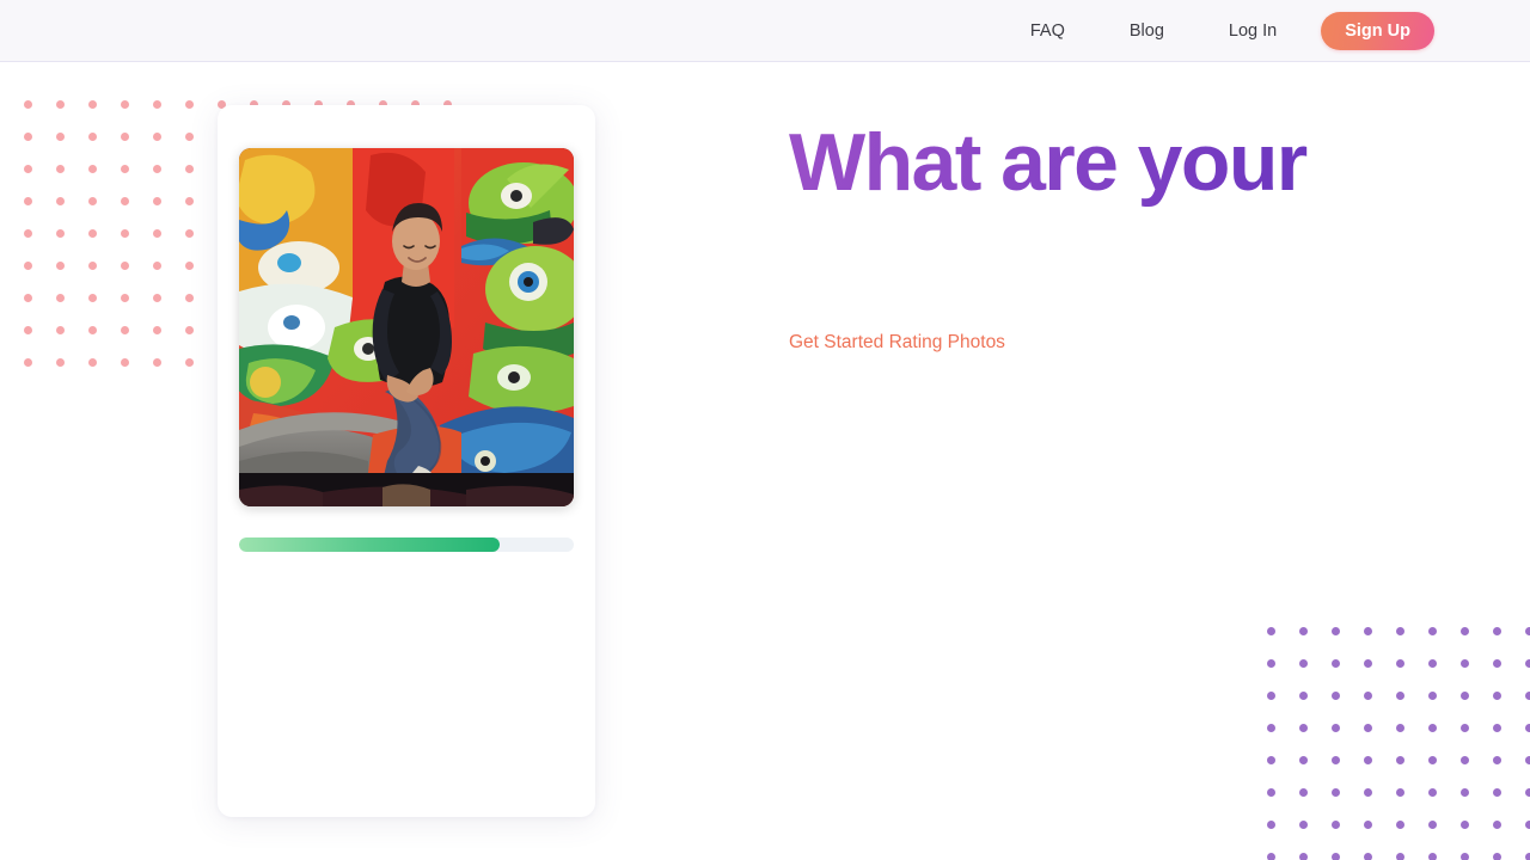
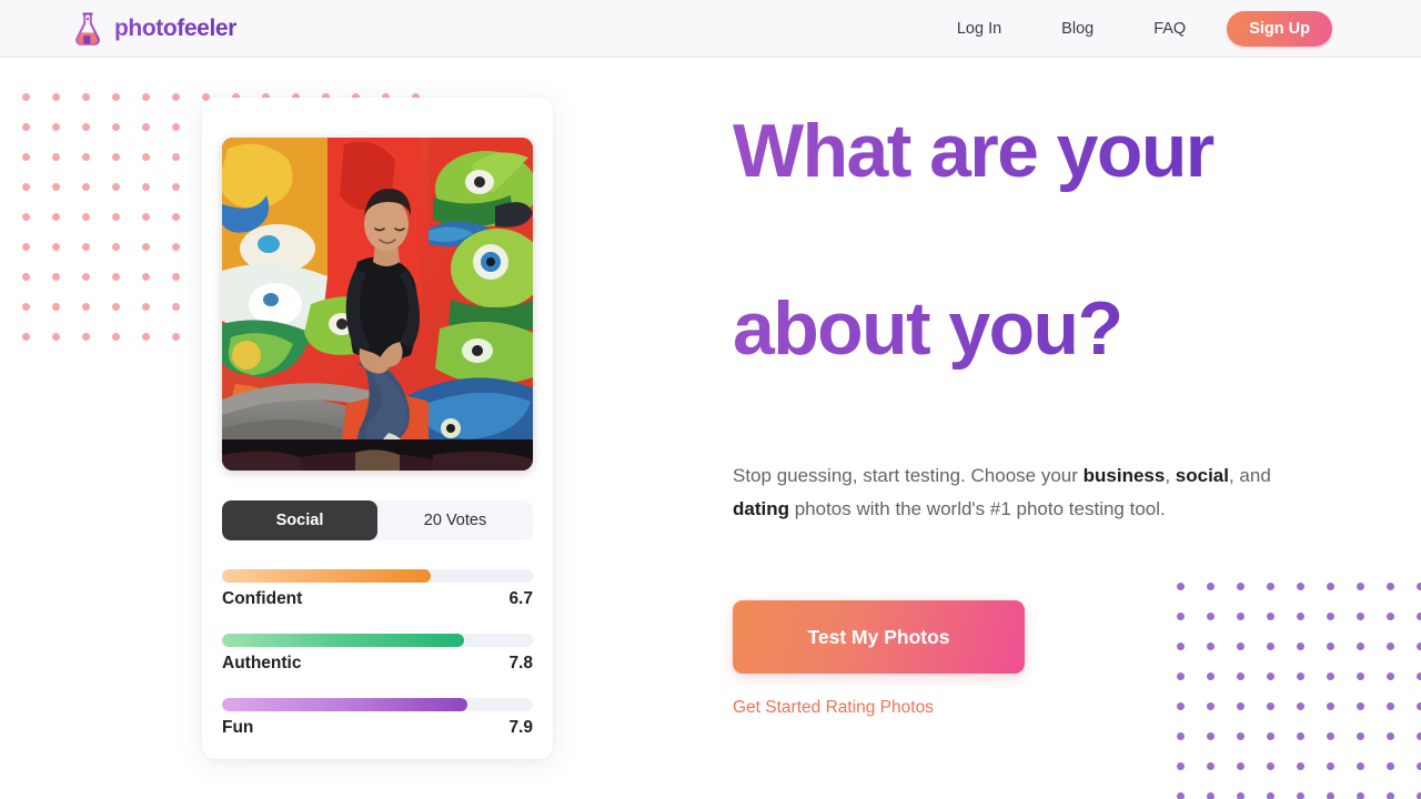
+ photofeeler
- FAQ
+ Log In
  Blog
- Log In
+ FAQ
  Sign Up
+ Social
+ 20 Votes
+ Confident
+ 6.7
+ Authentic
+ 7.8
+ Fun
+ 7.9
  What are your
+ about you?
+ Stop guessing, start testing. Choose your business, social, and dating photos with the world's #1 photo testing tool.
+ Test My Photos
  Get Started Rating Photos
